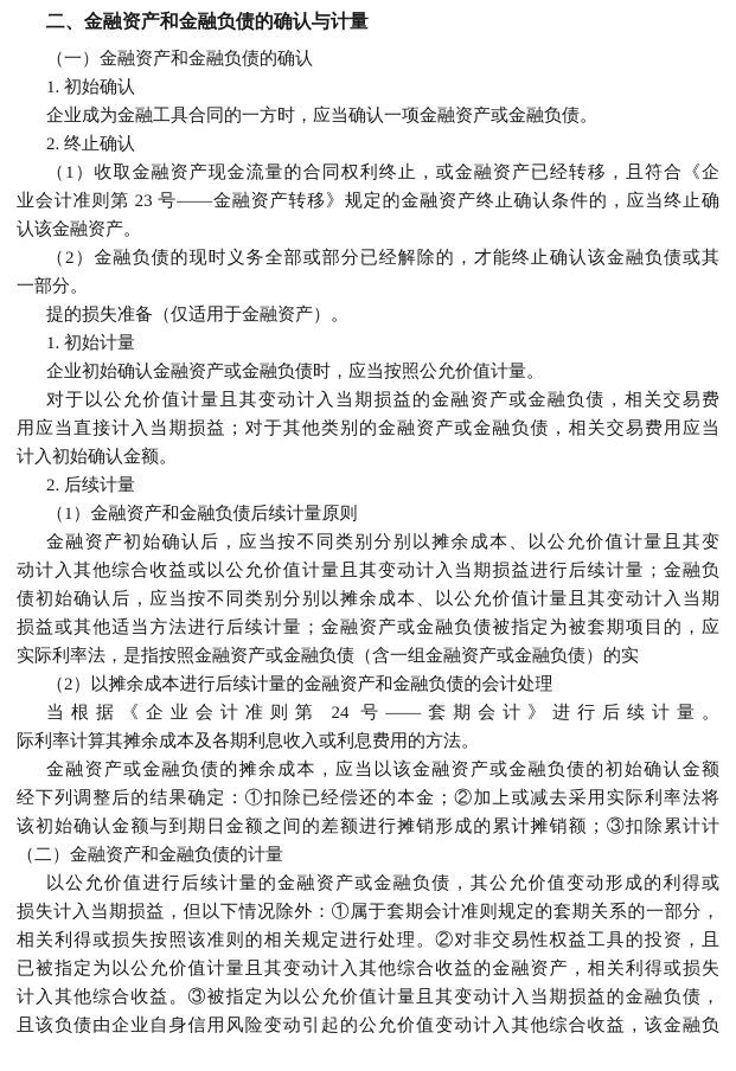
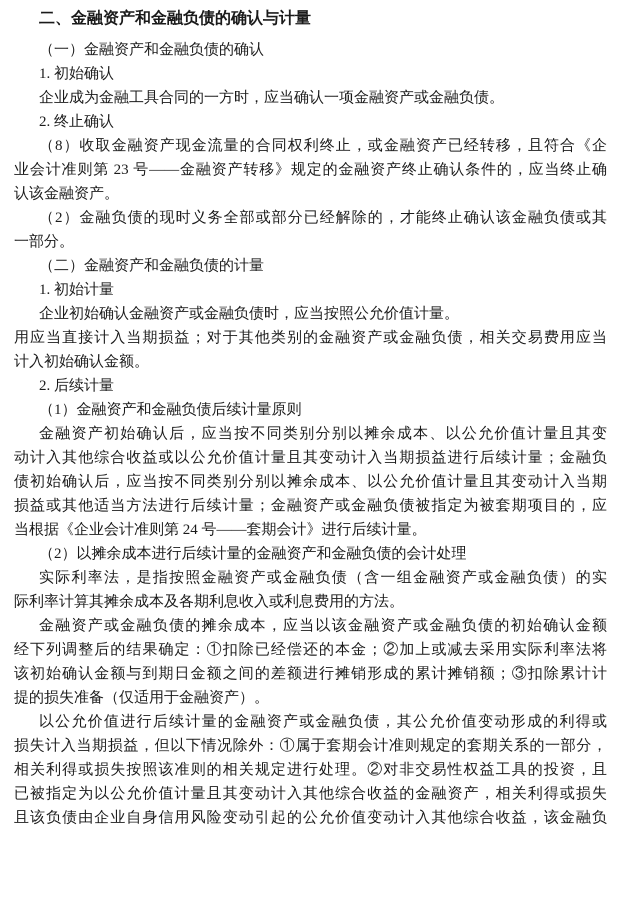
  二、金融资产和金融负债的确认与计量
  （一）金融资产和金融负债的确认
  1. 初始确认
  企业成为金融工具合同的一方时，应当确认一项金融资产或金融负债。
  2. 终止确认
- （1）收取金融资产现金流量的合同权利终止，或金融资产已经转移，且符合《企
+ （8）收取金融资产现金流量的合同权利终止，或金融资产已经转移，且符合《企
  业会计准则第 23 号——金融资产转移》规定的金融资产终止确认条件的，应当终止确
  认该金融资产。
  （2）金融负债的现时义务全部或部分已经解除的，才能终止确认该金融负债或其
  一部分。
- 提的损失准备（仅适用于金融资产）。
+ （二）金融资产和金融负债的计量
  1. 初始计量
  企业初始确认金融资产或金融负债时，应当按照公允价值计量。
- 对于以公允价值计量且其变动计入当期损益的金融资产或金融负债，相关交易费
  用应当直接计入当期损益；对于其他类别的金融资产或金融负债，相关交易费用应当
  计入初始确认金额。
  2. 后续计量
  （1）金融资产和金融负债后续计量原则
  金融资产初始确认后，应当按不同类别分别以摊余成本、以公允价值计量且其变
  动计入其他综合收益或以公允价值计量且其变动计入当期损益进行后续计量；金融负
  债初始确认后，应当按不同类别分别以摊余成本、以公允价值计量且其变动计入当期
  损益或其他适当方法进行后续计量；金融资产或金融负债被指定为被套期项目的，应
- 实际利率法，是指按照金融资产或金融负债（含一组金融资产或金融负债）的实
+ 当根据《企业会计准则第 24 号——套期会计》进行后续计量。
  （2）以摊余成本进行后续计量的金融资产和金融负债的会计处理
- 当根据《企业会计准则第 24 号——套期会计》进行后续计量。
+ 实际利率法，是指按照金融资产或金融负债（含一组金融资产或金融负债）的实
  际利率计算其摊余成本及各期利息收入或利息费用的方法。
  金融资产或金融负债的摊余成本，应当以该金融资产或金融负债的初始确认金额
  经下列调整后的结果确定：①扣除已经偿还的本金；②加上或减去采用实际利率法将
  该初始确认金额与到期日金额之间的差额进行摊销形成的累计摊销额；③扣除累计计
- （二）金融资产和金融负债的计量
+ 提的损失准备（仅适用于金融资产）。
  以公允价值进行后续计量的金融资产或金融负债，其公允价值变动形成的利得或
  损失计入当期损益，但以下情况除外：①属于套期会计准则规定的套期关系的一部分，
  相关利得或损失按照该准则的相关规定进行处理。②对非交易性权益工具的投资，且
  已被指定为以公允价值计量且其变动计入其他综合收益的金融资产，相关利得或损失
- 计入其他综合收益。③被指定为以公允价值计量且其变动计入当期损益的金融负债，
  且该负债由企业自身信用风险变动引起的公允价值变动计入其他综合收益，该金融负
